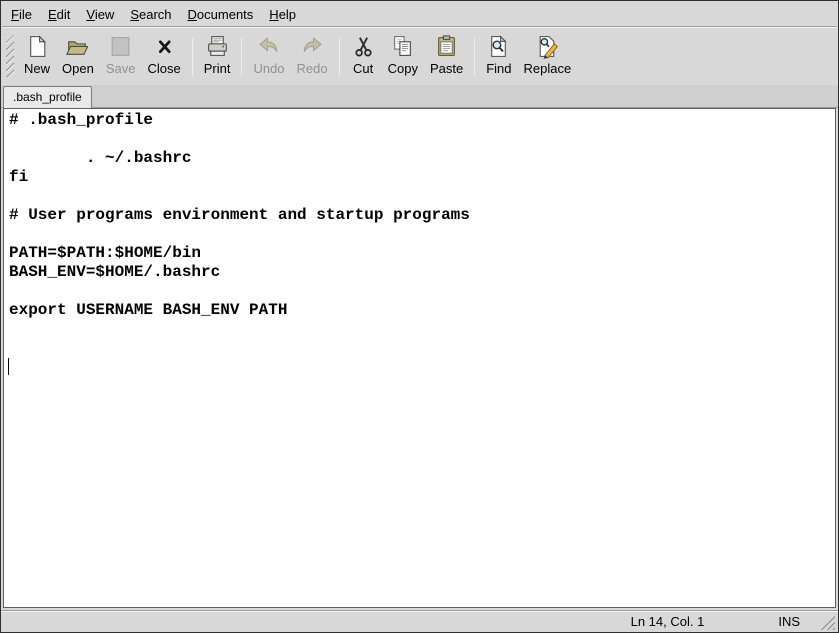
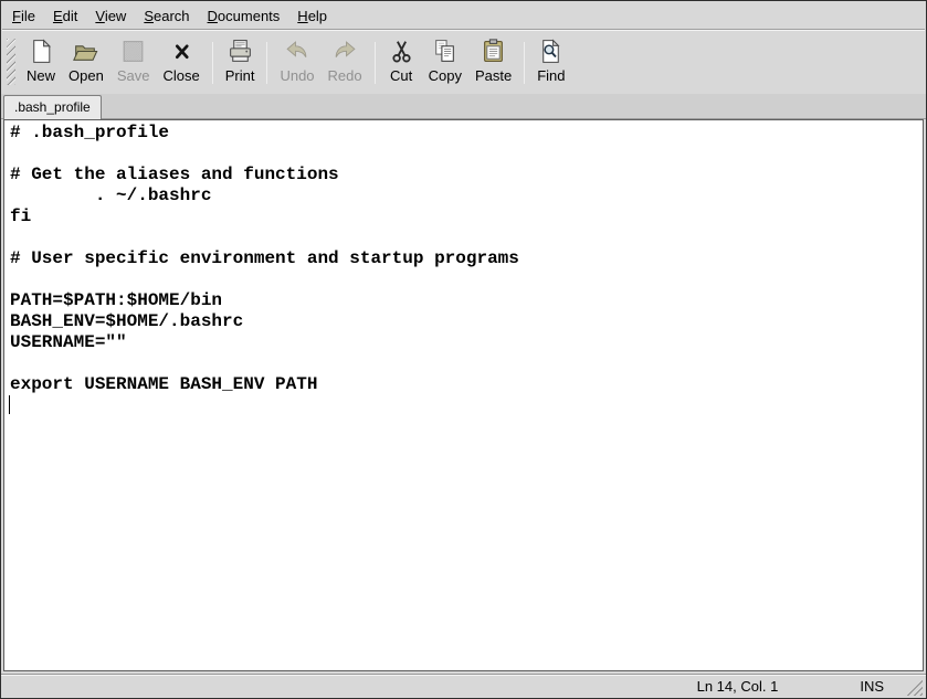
  File
  Edit
  View
  Search
  Documents
  Help
  New
  Open
  Save
  Close
  Print
  Undo
  Redo
  Cut
  Copy
  Paste
  Find
- Replace
  .bash_profile
  # .bash_profile
+ # Get the aliases and functions
  . ~/.bashrc
  fi
- # User programs environment and startup programs
+ # User specific environment and startup programs
  PATH=$PATH:$HOME/bin
  BASH_ENV=$HOME/.bashrc
+ USERNAME=""
  export USERNAME BASH_ENV PATH
  Ln 14, Col. 1
  INS
